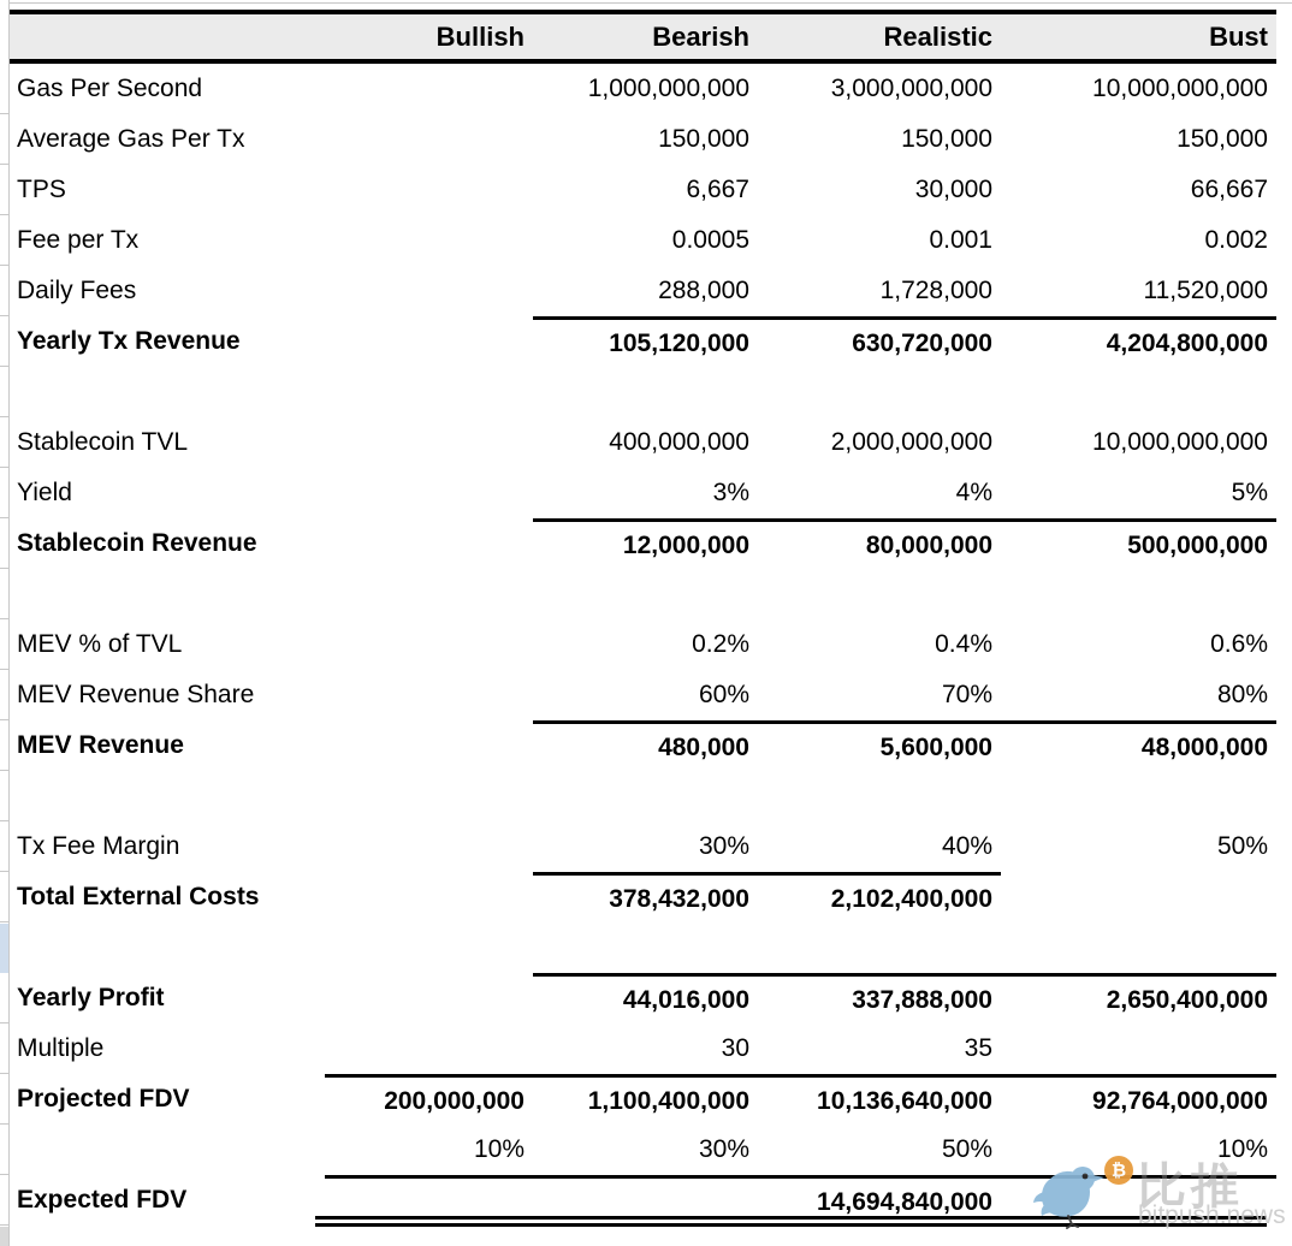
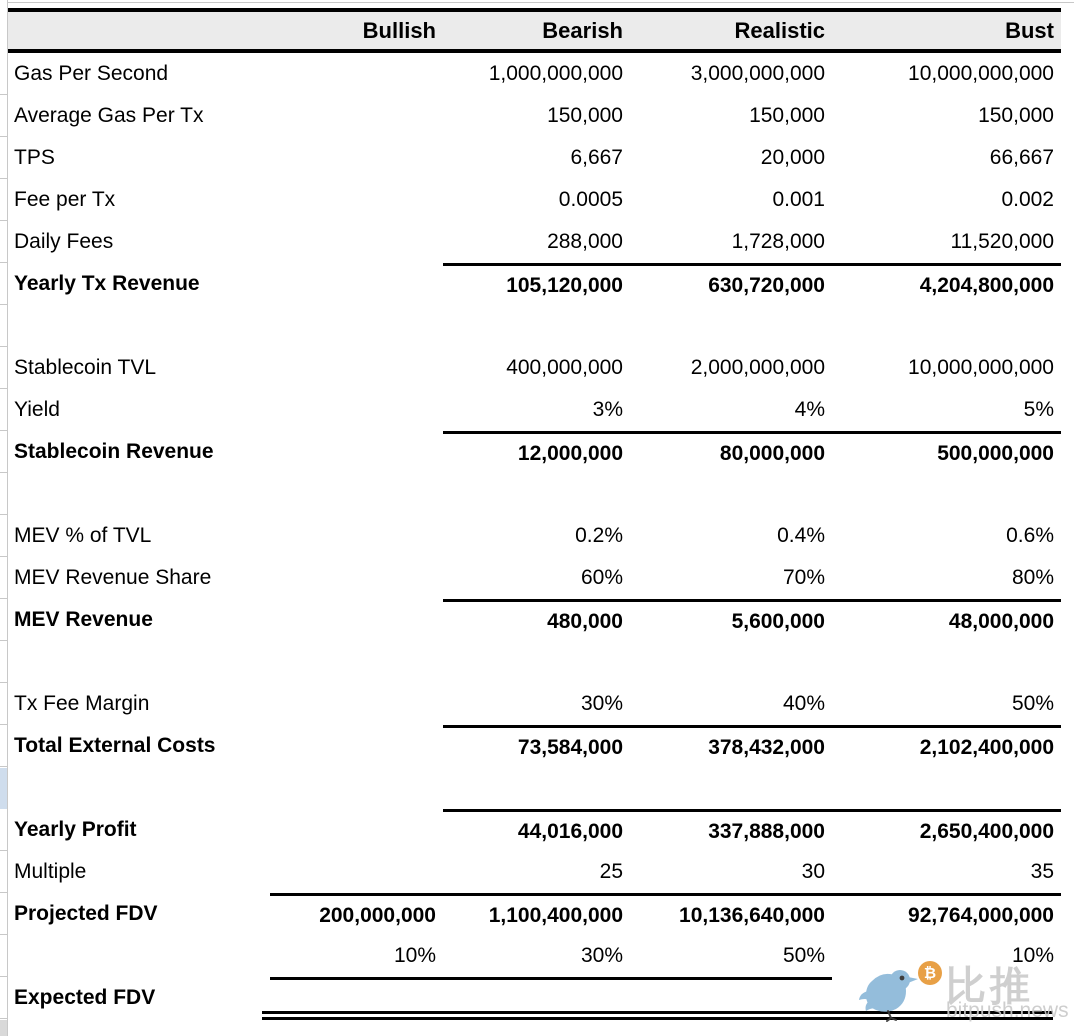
  Bullish
  Bearish
  Realistic
  Bust
  Gas Per Second
  1,000,000,000
  3,000,000,000
  10,000,000,000
  Average Gas Per Tx
  150,000
  150,000
  150,000
  TPS
  6,667
- 30,000
+ 20,000
  66,667
  Fee per Tx
  0.0005
  0.001
  0.002
  Daily Fees
  288,000
  1,728,000
  11,520,000
  Yearly Tx Revenue
  105,120,000
  630,720,000
  4,204,800,000
  Stablecoin TVL
  400,000,000
  2,000,000,000
  10,000,000,000
  Yield
  3%
  4%
  5%
  Stablecoin Revenue
  12,000,000
  80,000,000
  500,000,000
  MEV % of TVL
  0.2%
  0.4%
  0.6%
  MEV Revenue Share
  60%
  70%
  80%
  MEV Revenue
  480,000
  5,600,000
  48,000,000
  Tx Fee Margin
  30%
  40%
  50%
  Total External Costs
+ 73,584,000
  378,432,000
  2,102,400,000
  Yearly Profit
  44,016,000
  337,888,000
  2,650,400,000
  Multiple
+ 25
  30
  35
  Projected FDV
  200,000,000
  1,100,400,000
  10,136,640,000
  92,764,000,000
  10%
  30%
  50%
  10%
  Expected FDV
- 14,694,840,000
  ₿
  比推
  bitpush.news
